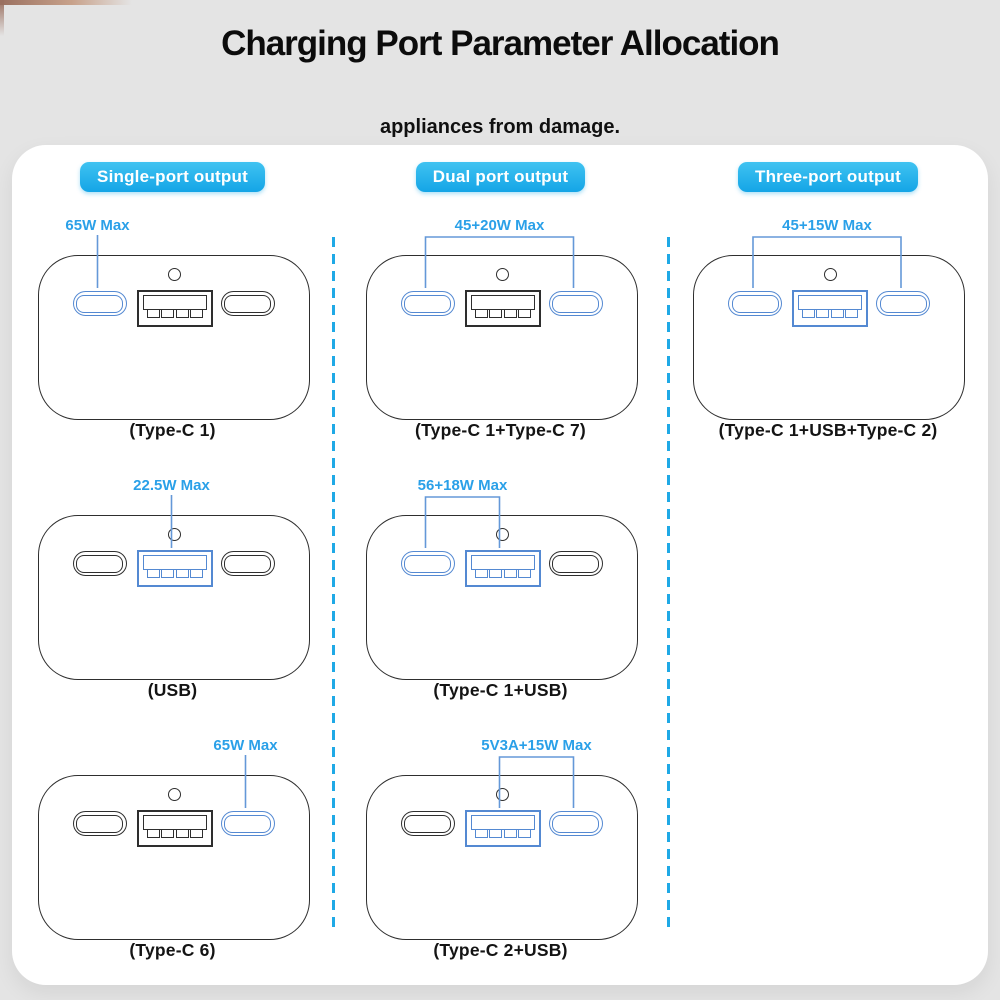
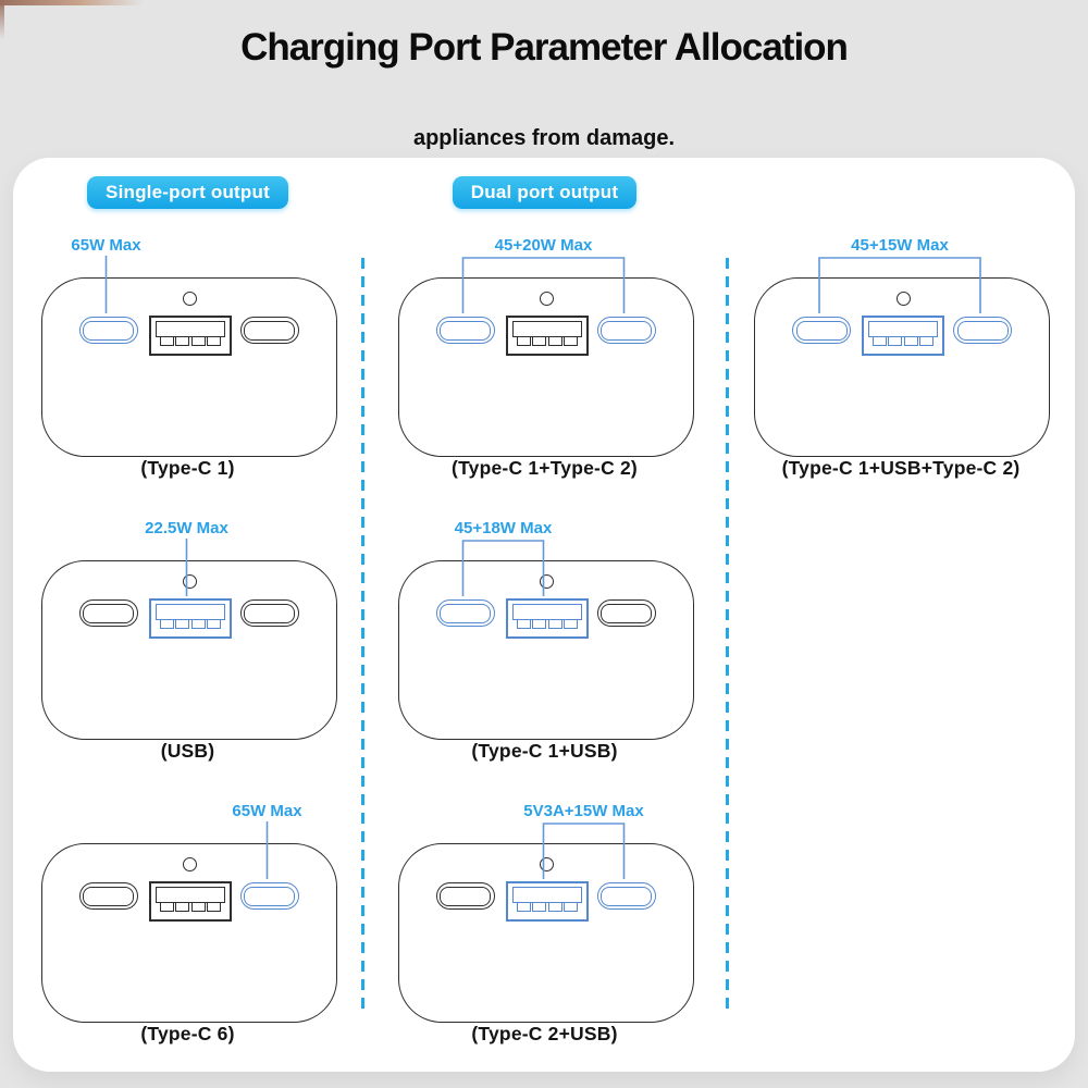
  Charging Port Parameter Allocation
  appliances from damage.
  Single-port output
  65W Max
  (Type-C 1)
  22.5W Max
  (USB)
  65W Max
  (Type-C 6)
  Dual port output
  45+20W Max
- (Type-C 1+Type-C 7)
+ (Type-C 1+Type-C 2)
- 56+18W Max
+ 45+18W Max
  (Type-C 1+USB)
  5V3A+15W Max
  (Type-C 2+USB)
- Three-port output
  45+15W Max
  (Type-C 1+USB+Type-C 2)
